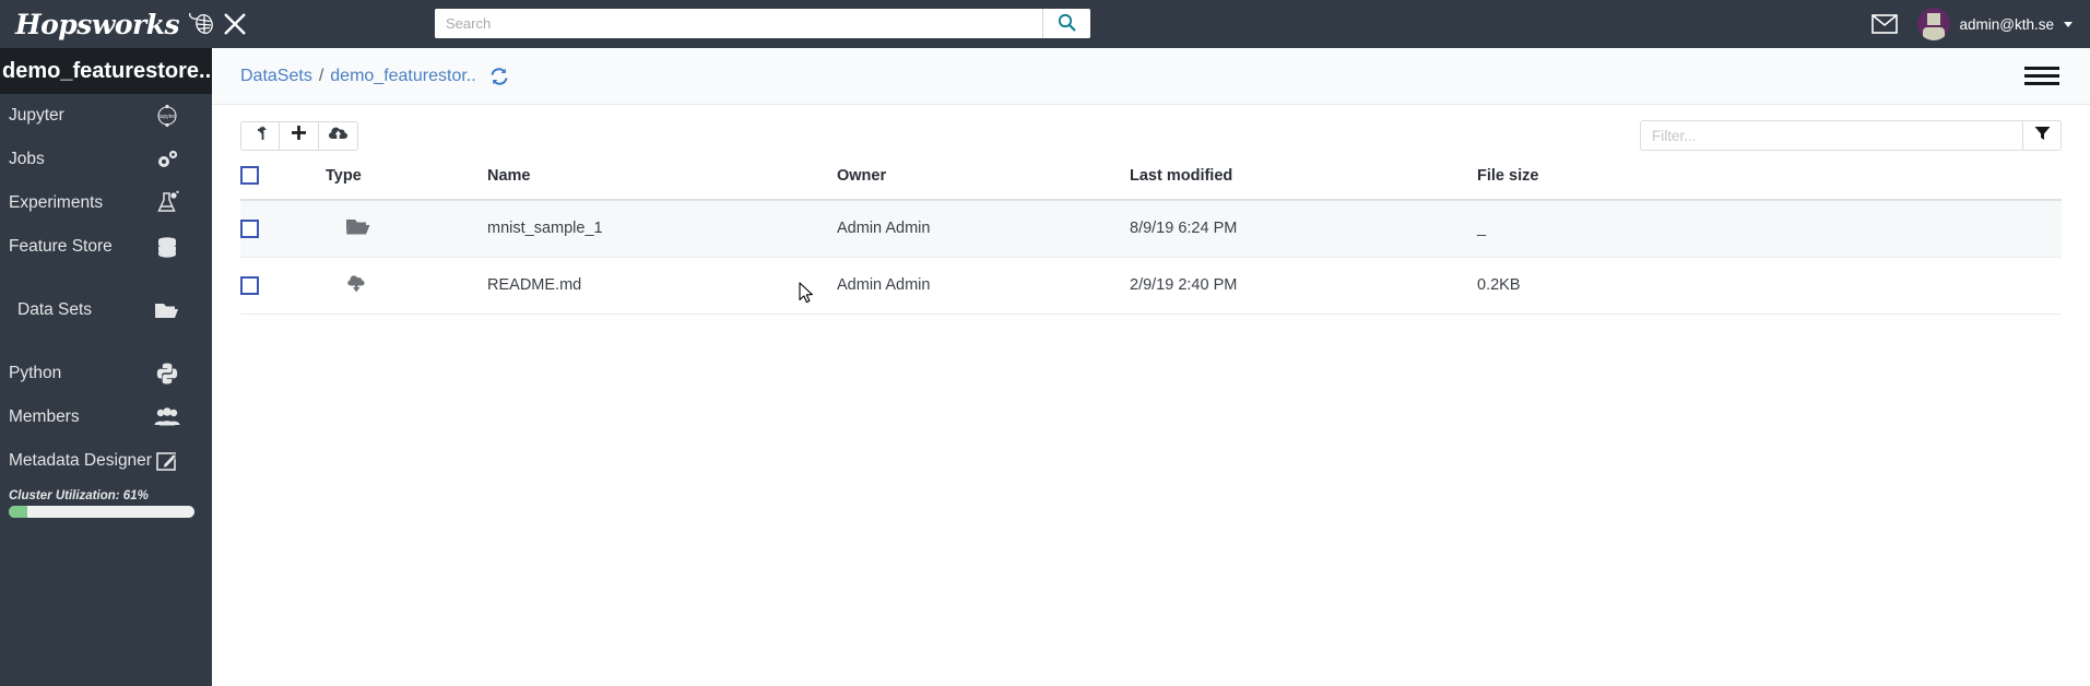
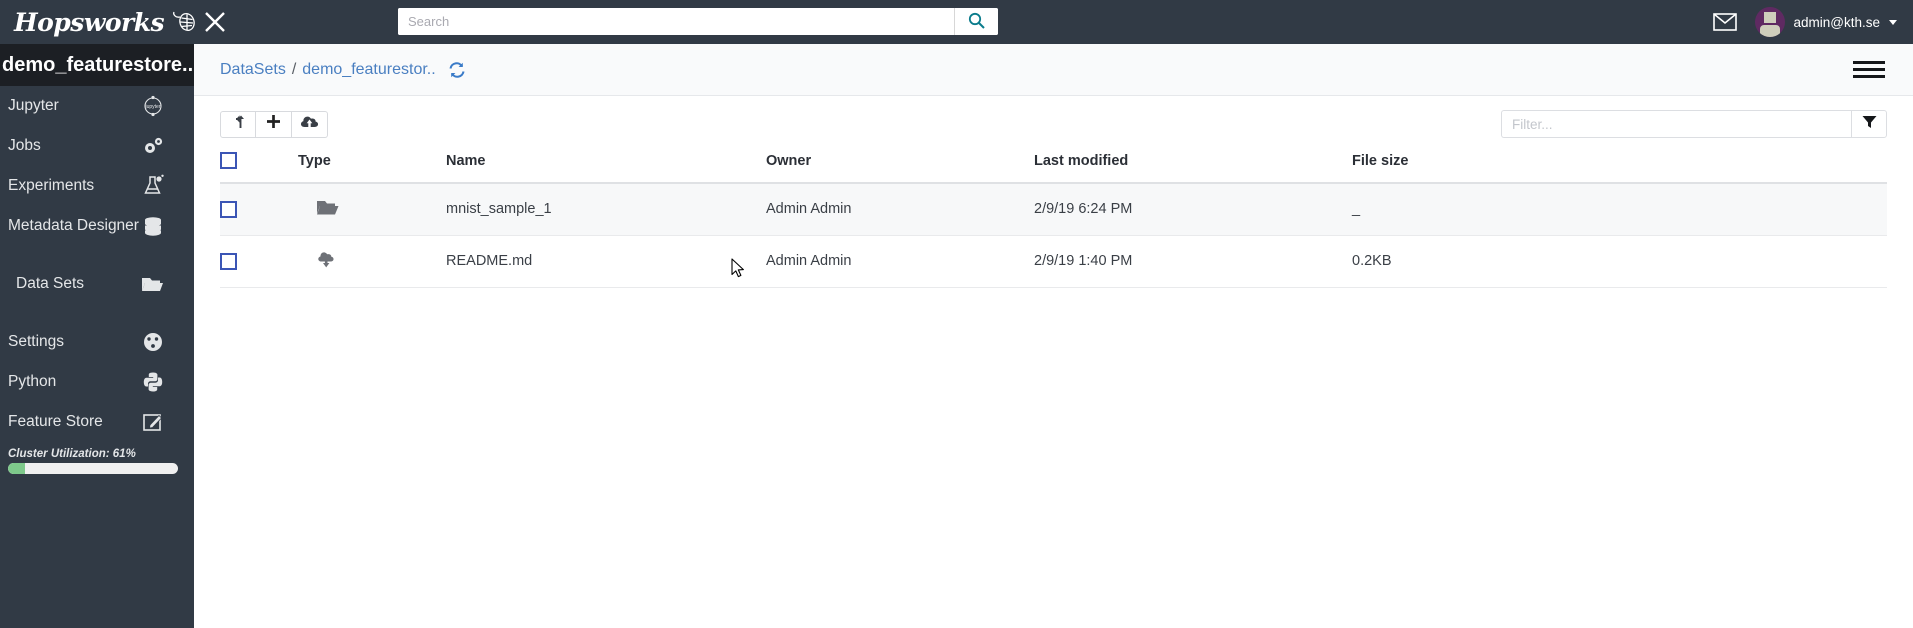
  Hopsworks
  Search
  admin@kth.se
  demo_featurestore..
  Jupyter
  Jobs
  Experiments
- Feature Store
+ Metadata Designer
  Data Sets
+ Settings
  Python
- Members
- Metadata Designer
+ Feature Store
  Cluster Utilization: 61%
  DataSets
  /
  demo_featurestor..
  Filter...
  	Type	Name	Owner	Last modified	File size
- 		mnist_sample_1	Admin Admin	8/9/19 6:24 PM	_
+ 		mnist_sample_1	Admin Admin	2/9/19 6:24 PM	_
- 		README.md	Admin Admin	2/9/19 2:40 PM	0.2KB
+ 		README.md	Admin Admin	2/9/19 1:40 PM	0.2KB
